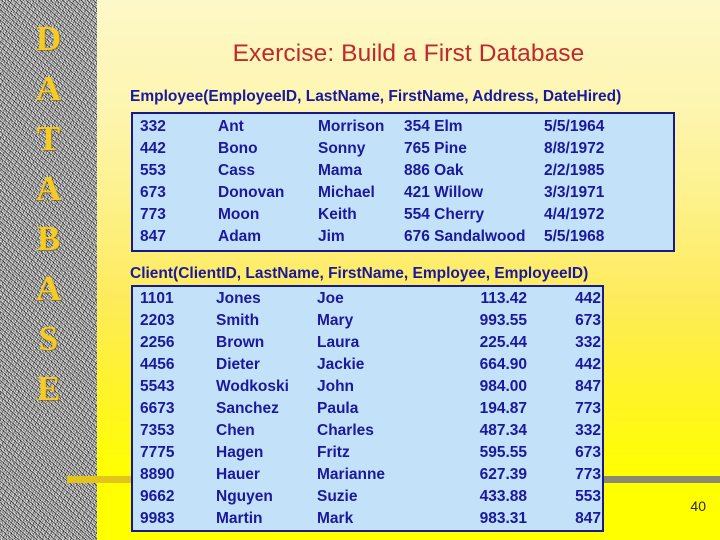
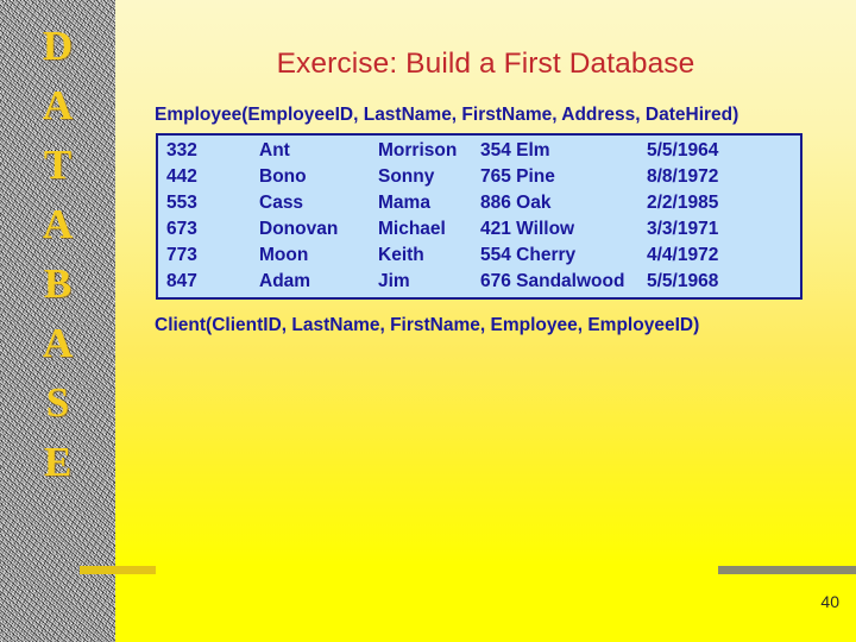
  D
  A
  T
  A
  B
  A
  S
  E
  Exercise: Build a First Database
  Employee(EmployeeID, LastName, FirstName, Address, DateHired)
  332	Ant	Morrison	354 Elm	5/5/1964
  442	Bono	Sonny	765 Pine	8/8/1972
  553	Cass	Mama	886 Oak	2/2/1985
  673	Donovan	Michael	421 Willow	3/3/1971
  773	Moon	Keith	554 Cherry	4/4/1972
  847	Adam	Jim	676 Sandalwood	5/5/1968
  Client(ClientID, LastName, FirstName, Employee, EmployeeID)
- 1101	Jones	Joe	113.42	442
- 2203	Smith	Mary	993.55	673
- 2256	Brown	Laura	225.44	332
- 4456	Dieter	Jackie	664.90	442
- 5543	Wodkoski	John	984.00	847
- 6673	Sanchez	Paula	194.87	773
- 7353	Chen	Charles	487.34	332
- 7775	Hagen	Fritz	595.55	673
- 8890	Hauer	Marianne	627.39	773
- 9662	Nguyen	Suzie	433.88	553
- 9983	Martin	Mark	983.31	847
  40
